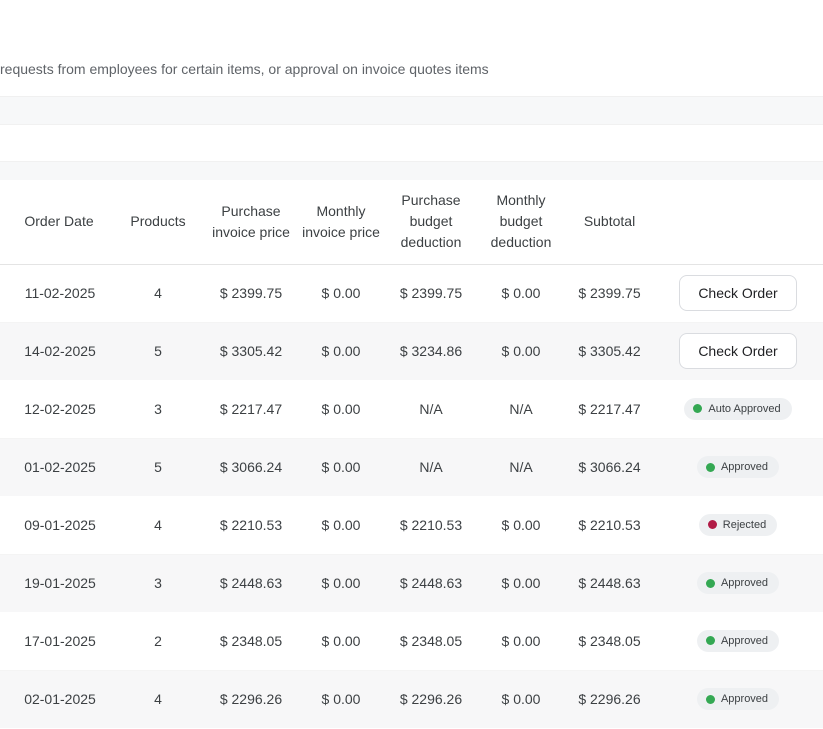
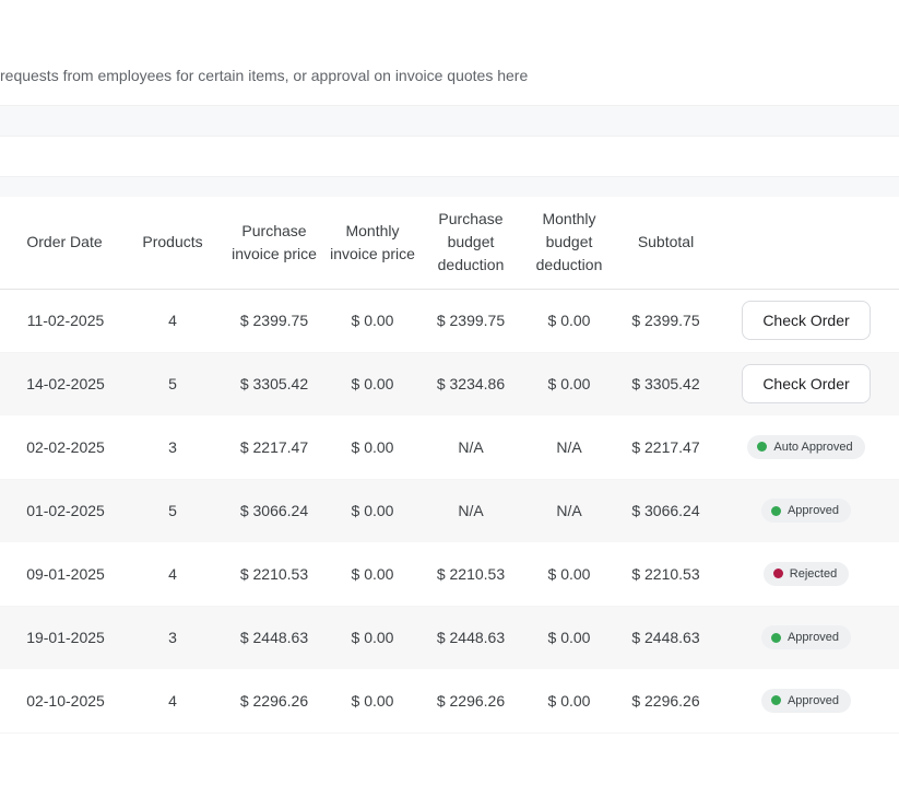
- requests from employees for certain items, or approval on invoice quotes items
+ requests from employees for certain items, or approval on invoice quotes here
  Order Date	Products	Purchase invoice price	Monthly invoice price	Purchase budget deduction	Monthly budget deduction	Subtotal
  11-02-2025	4	$ 2399.75	$ 0.00	$ 2399.75	$ 0.00	$ 2399.75	Check Order
  14-02-2025	5	$ 3305.42	$ 0.00	$ 3234.86	$ 0.00	$ 3305.42	Check Order
- 12-02-2025	3	$ 2217.47	$ 0.00	N/A	N/A	$ 2217.47	Auto Approved
+ 02-02-2025	3	$ 2217.47	$ 0.00	N/A	N/A	$ 2217.47	Auto Approved
  01-02-2025	5	$ 3066.24	$ 0.00	N/A	N/A	$ 3066.24	Approved
  09-01-2025	4	$ 2210.53	$ 0.00	$ 2210.53	$ 0.00	$ 2210.53	Rejected
  19-01-2025	3	$ 2448.63	$ 0.00	$ 2448.63	$ 0.00	$ 2448.63	Approved
- 17-01-2025	2	$ 2348.05	$ 0.00	$ 2348.05	$ 0.00	$ 2348.05	Approved
- 02-01-2025	4	$ 2296.26	$ 0.00	$ 2296.26	$ 0.00	$ 2296.26	Approved
+ 02-10-2025	4	$ 2296.26	$ 0.00	$ 2296.26	$ 0.00	$ 2296.26	Approved
